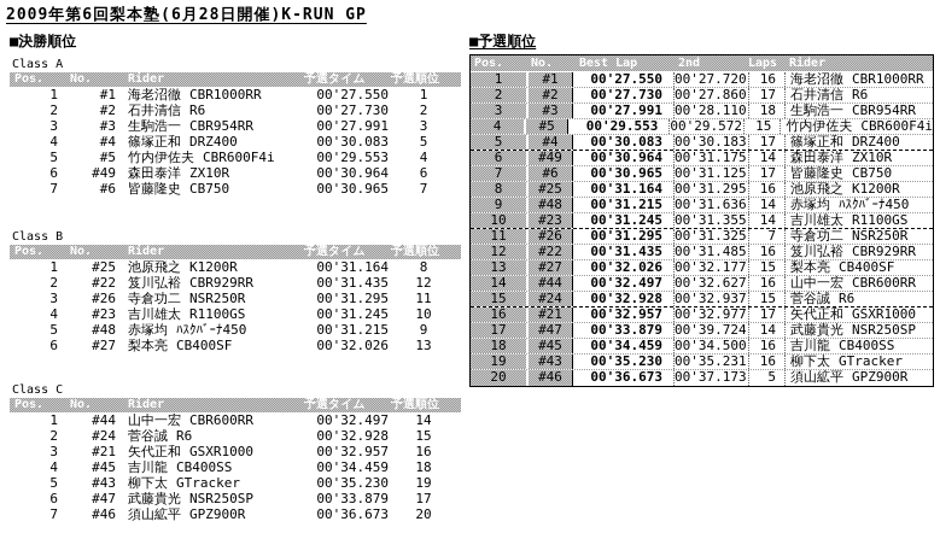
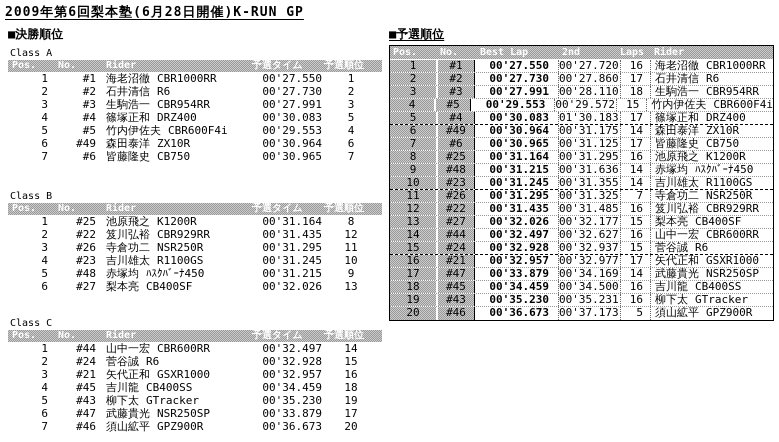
  2009年第6回梨本塾(6月28日開催)K-RUN GP
  ■決勝順位
  Class A
  Pos.
  No.
  Rider
  予選タイム
  予選順位
  1
  #1
  海老沼徹
  CBR1000RR
  00'27.550
  1
  2
  #2
  石井清信
  R6
  00'27.730
  2
  3
  #3
  生駒浩一
  CBR954RR
  00'27.991
  3
  4
  #4
  篠塚正和
  DRZ400
  00'30.083
  5
  5
  #5
  竹内伊佐夫
  CBR600F4i
  00'29.553
  4
  6
  #49
  森田泰洋
  ZX10R
  00'30.964
  6
  7
  #6
  皆藤隆史
  CB750
  00'30.965
  7
  Class B
  Pos.
  No.
  Rider
  予選タイム
  予選順位
  1
  #25
  池原飛之
  K1200R
  00'31.164
  8
  2
  #22
  笈川弘裕
  CBR929RR
  00'31.435
  12
  3
  #26
  寺倉功二
  NSR250R
  00'31.295
  11
  4
  #23
  吉川雄太
  R1100GS
  00'31.245
  10
  5
  #48
  赤塚均
  ﾊｽｸﾊﾞｰﾅ450
  00'31.215
  9
  6
  #27
  梨本亮
  CB400SF
  00'32.026
  13
  Class C
  Pos.
  No.
  Rider
  予選タイム
  予選順位
  1
  #44
  山中一宏
  CBR600RR
  00'32.497
  14
  2
  #24
  菅谷誠
  R6
  00'32.928
  15
  3
  #21
  矢代正和
  GSXR1000
  00'32.957
  16
  4
  #45
  吉川龍
  CB400SS
  00'34.459
  18
  5
  #43
  柳下太
  GTracker
  00'35.230
  19
  6
  #47
  武藤貴光
  NSR250SP
  00'33.879
  17
  7
  #46
  須山絋平
  GPZ900R
  00'36.673
  20
  ■予選順位
  Pos.
  No.
  Best Lap
  2nd
  Laps
  Rider
  1
  #1
  00'27.550
  00'27.720
  16
  海老沼徹
  CBR1000RR
  2
  #2
  00'27.730
  00'27.860
  17
  石井清信
  R6
  3
  #3
  00'27.991
  00'28.110
  18
  生駒浩一
  CBR954RR
  4
  #5
  00'29.553
  00'29.572
  15
  竹内伊佐夫
  CBR600F4i
  5
  #4
  00'30.083
- 00'30.183
+ 01'30.183
  17
  篠塚正和
  DRZ400
  6
  #49
  00'30.964
  00'31.175
  14
  森田泰洋
  ZX10R
  7
  #6
  00'30.965
  00'31.125
  17
  皆藤隆史
  CB750
  8
  #25
  00'31.164
  00'31.295
  16
  池原飛之
  K1200R
  9
  #48
  00'31.215
  00'31.636
  14
  赤塚均
  ﾊｽｸﾊﾞｰﾅ450
  10
  #23
  00'31.245
  00'31.355
  14
  吉川雄太
  R1100GS
  11
  #26
  00'31.295
  00'31.325
  7
  寺倉功二
  NSR250R
  12
  #22
  00'31.435
  00'31.485
  16
  笈川弘裕
  CBR929RR
  13
  #27
  00'32.026
  00'32.177
  15
  梨本亮
  CB400SF
  14
  #44
  00'32.497
  00'32.627
  16
  山中一宏
  CBR600RR
  15
  #24
  00'32.928
  00'32.937
  15
  菅谷誠
  R6
  16
  #21
  00'32.957
  00'32.977
  17
  矢代正和
  GSXR1000
  17
  #47
  00'33.879
- 00'39.724
+ 00'34.169
  14
  武藤貴光
  NSR250SP
  18
  #45
  00'34.459
  00'34.500
  16
  吉川龍
  CB400SS
  19
  #43
  00'35.230
  00'35.231
  16
  柳下太
  GTracker
  20
  #46
  00'36.673
  00'37.173
  5
  須山絋平
  GPZ900R
